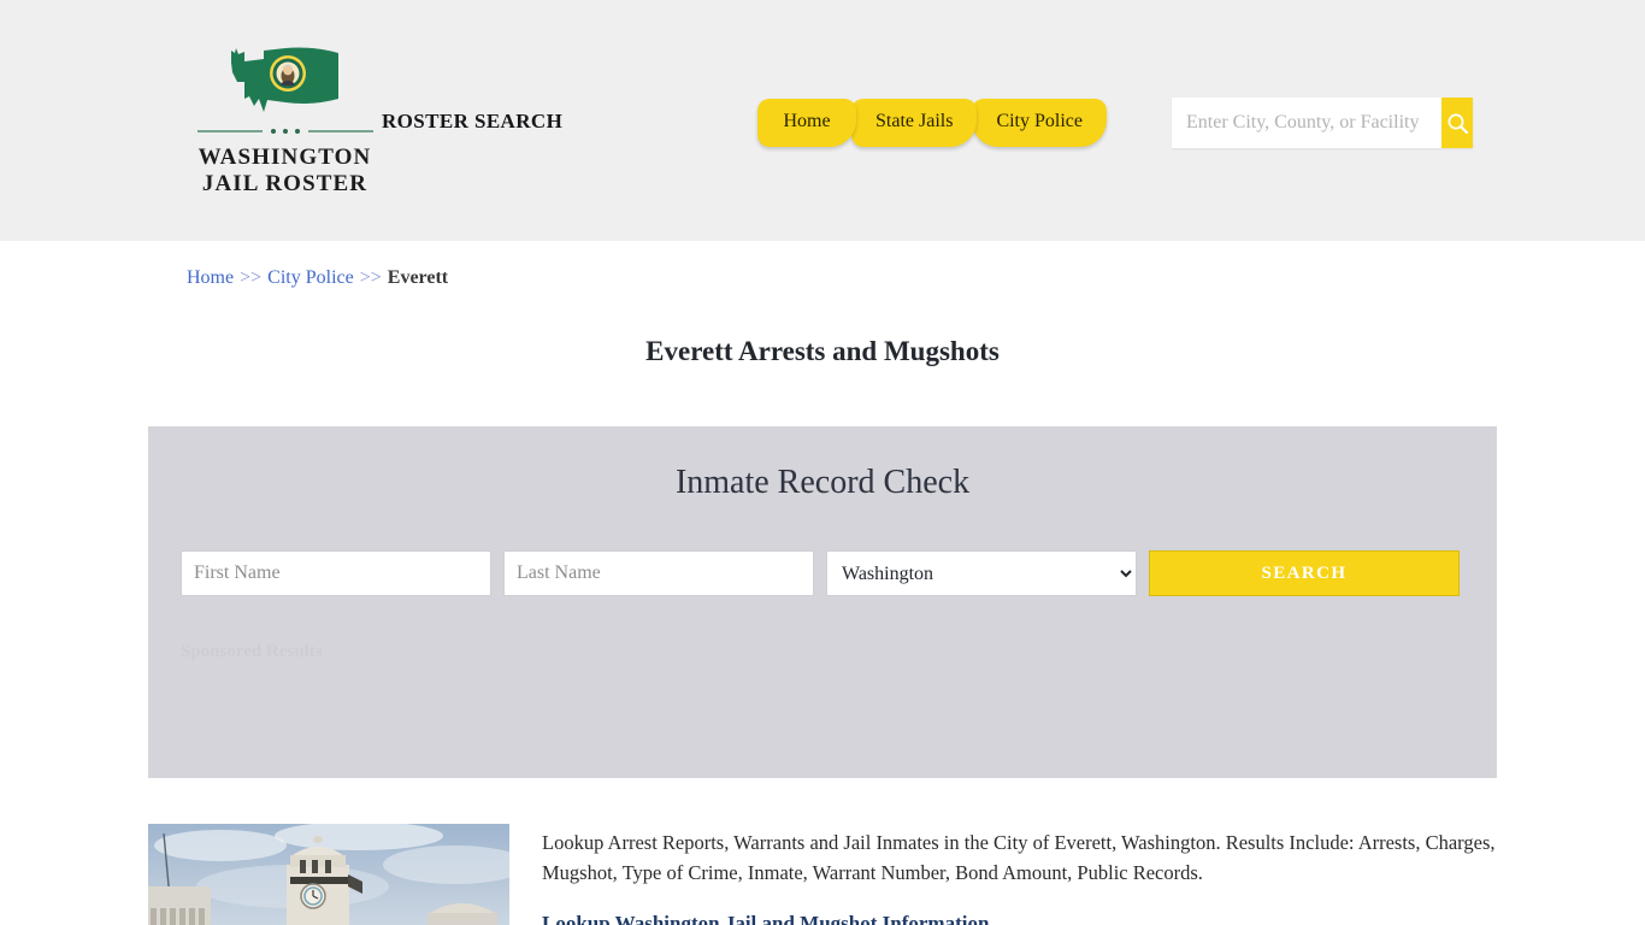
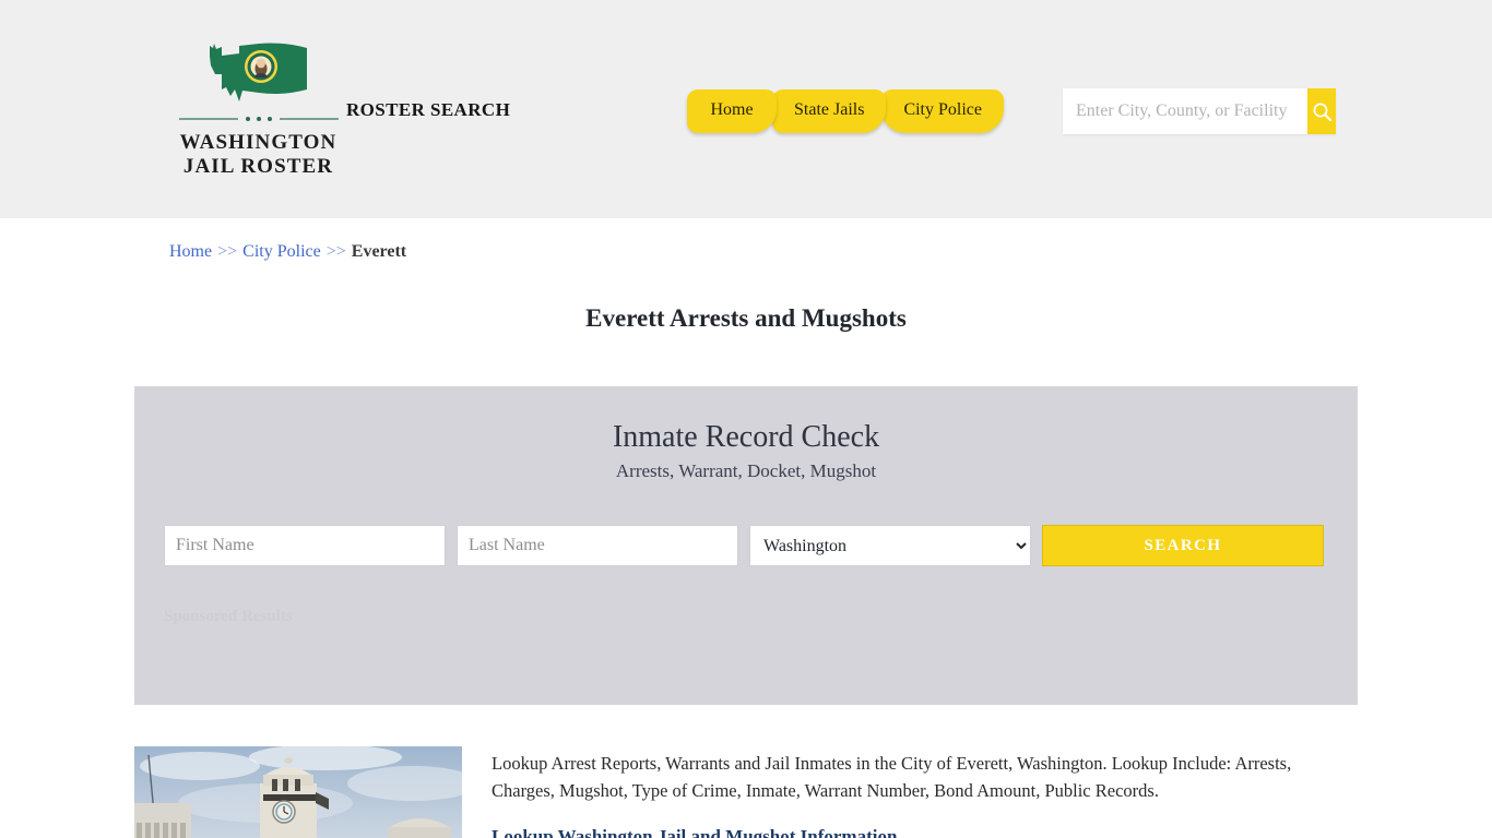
  WASHINGTON
  JAIL ROSTER
  ROSTER SEARCH
  Home
  State Jails
  City Police
  Enter City, County, or Facility
  Home >> City Police >> Everett
  Everett Arrests and Mugshots
  Inmate Record Check
+ Arrests, Warrant, Docket, Mugshot
  First Name
  Last Name
  Washington
  SEARCH
- Lookup Arrest Reports, Warrants and Jail Inmates in the City of Everett, Washington. Results Include: Arrests, Charges, Mugshot, Type of Crime, Inmate, Warrant Number, Bond Amount, Public Records.
+ Lookup Arrest Reports, Warrants and Jail Inmates in the City of Everett, Washington. Lookup Include: Arrests, Charges, Mugshot, Type of Crime, Inmate, Warrant Number, Bond Amount, Public Records.
  Lookup Washington Jail and Mugshot Information
